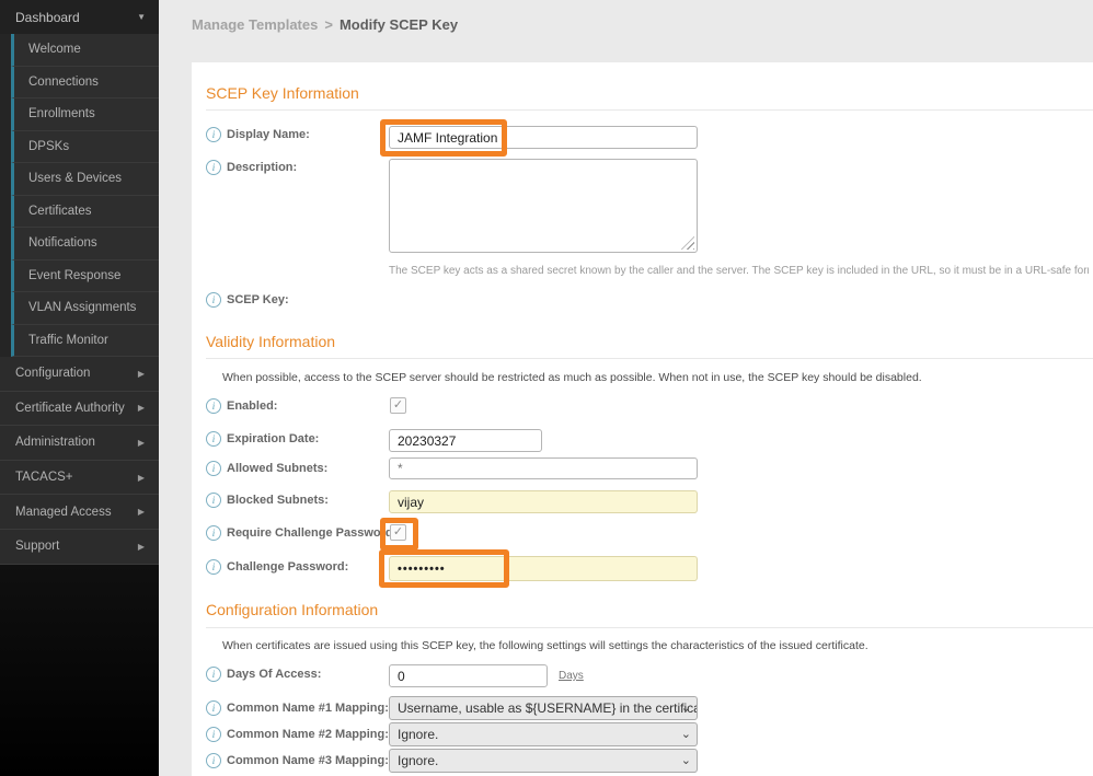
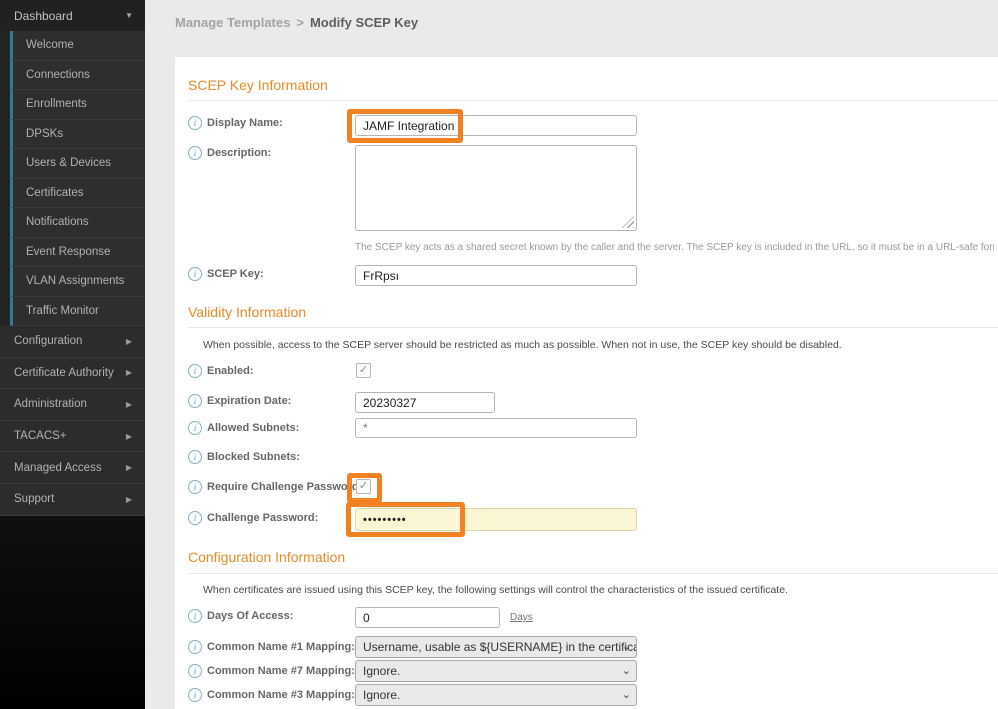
  Dashboard
  ▼
  Welcome
  Connections
  Enrollments
  DPSKs
  Users & Devices
  Certificates
  Notifications
  Event Response
  VLAN Assignments
  Traffic Monitor
  Configuration
  ▶
  Certificate Authority
  ▶
  Administration
  ▶
  TACACS+
  ▶
  Managed Access
  ▶
  Support
  ▶
  Manage Templates > Modify SCEP Key
  SCEP Key Information
  i
  Display Name:
  JAMF Integration
  i
  Description:
  The SCEP key acts as a shared secret known by the caller and the server. The SCEP key is included in the URL, so it must be in a URL-safe for
  i
  SCEP Key:
+ FrRpsı
  Validity Information
  When possible, access to the SCEP server should be restricted as much as possible. When not in use, the SCEP key should be disabled.
  i
  Enabled:
  ✓
  i
  Expiration Date:
  20230327
  i
  Allowed Subnets:
  *
  i
  Blocked Subnets:
- vijay
  i
  Require Challenge Passwor
  ✓
  i
  Challenge Password:
  •••••••••
  Configuration Information
- When certificates are issued using this SCEP key, the following settings will settings the characteristics of the issued certificate.
+ When certificates are issued using this SCEP key, the following settings will control the characteristics of the issued certificate.
  i
  Days Of Access:
  0
  Days
  i
  Common Name #1 Mapping:
  Username, usable as ${USERNAME} in the certific
  ⌄
  i
- Common Name #2 Mapping:
+ Common Name #7 Mapping:
  Ignore.
  ⌄
  i
  Common Name #3 Mapping:
  Ignore.
  ⌄
